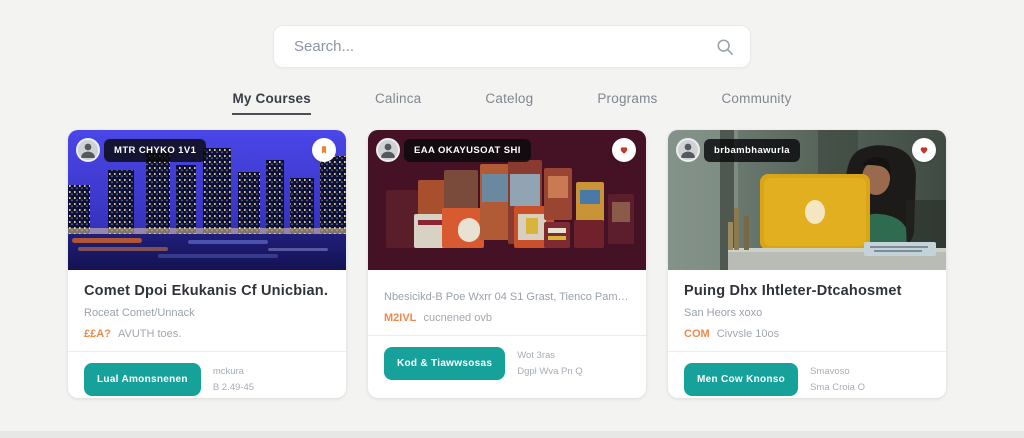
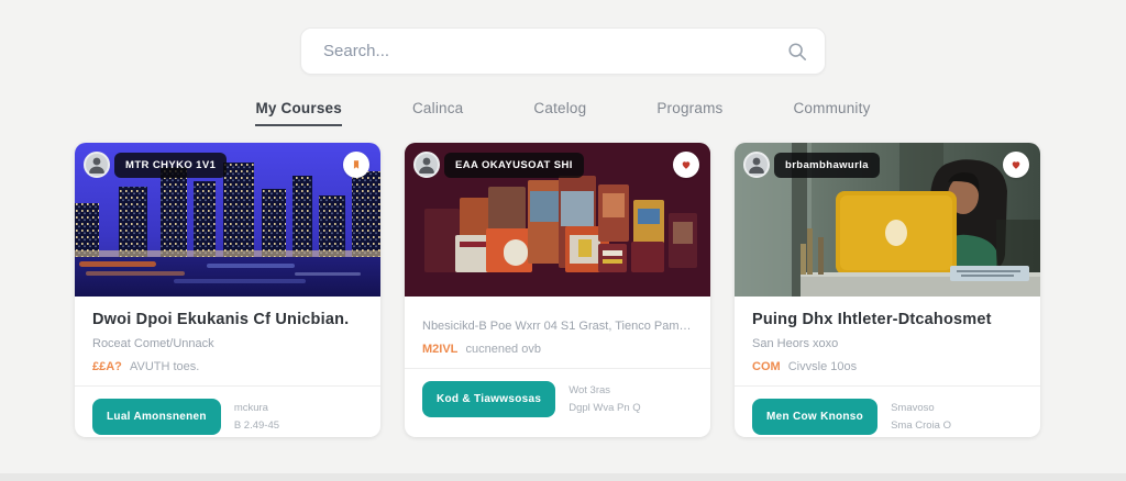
  Search...
  My Courses
  Calinca
  Catelog
  Programs
  Community
  MTR CHYKO 1V1
- Comet Dpoi Ekukanis Cf Unicbian.
+ Dwoi Dpoi Ekukanis Cf Unicbian.
  Roceat Comet/Unnack
  ££A? AVUTH toes.
  Lual Amonsnenen
  mckura
  B 2.49-45
  EAA OKAYUSOAT SHI
  Nbesicikd-B Poe Wxrr 04 S1 Grast, Tienco Pampe
  M2IVL cucnened ovb
  Kod & Tiawwsosas
  Wot 3ras
  Dgpl Wva Pn Q
  brbambhawurla
  Puing Dhx Ihtleter-Dtcahosmet
  San Heors xoxo
  COM Civvsle 10os
  Men Cow Knonso
  Smavoso
  Sma Croia O
